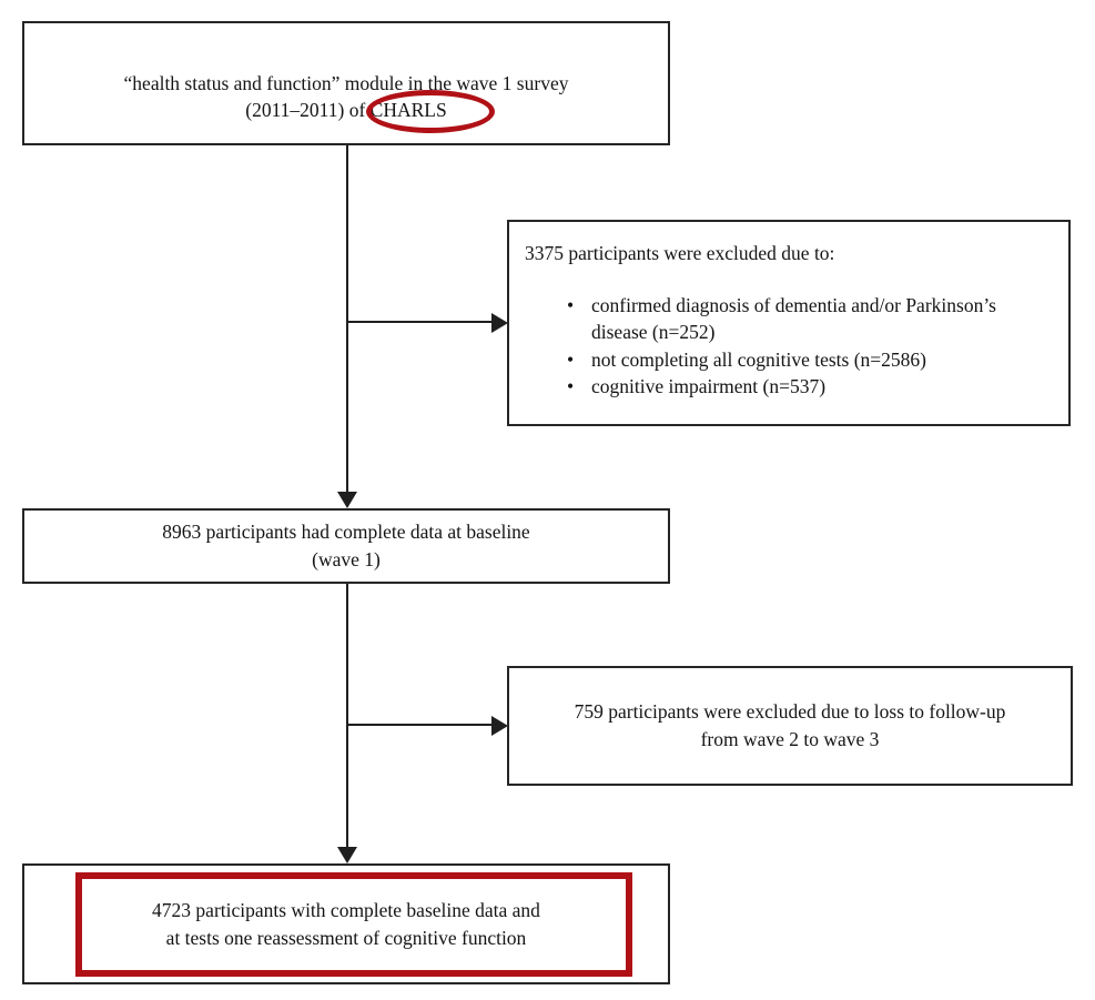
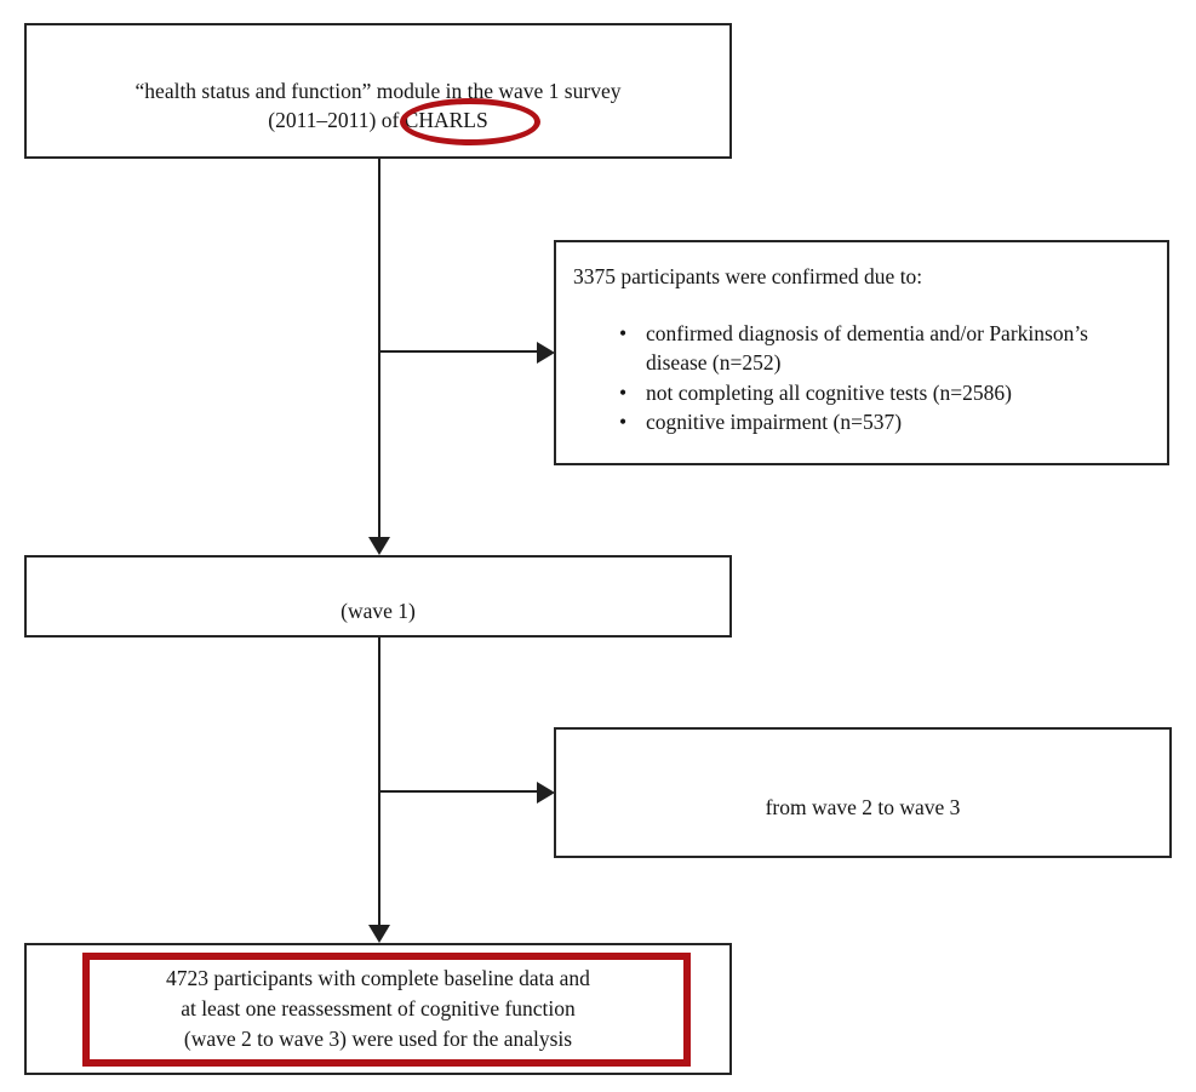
  “health status and function” module in the wave 1 survey
  (2011–2011) of CHARLS
- 3375 participants were excluded due to:
+ 3375 participants were confirmed due to:
  •
  confirmed diagnosis of dementia and/or Parkinson’s disease (n=252)
  •
  not completing all cognitive tests (n=2586)
  •
  cognitive impairment (n=537)
- 8963 participants had complete data at baseline
  (wave 1)
- 759 participants were excluded due to loss to follow-up
  from wave 2 to wave 3
  4723 participants with complete baseline data and
- at tests one reassessment of cognitive function
+ at least one reassessment of cognitive function
+ (wave 2 to wave 3) were used for the analysis
